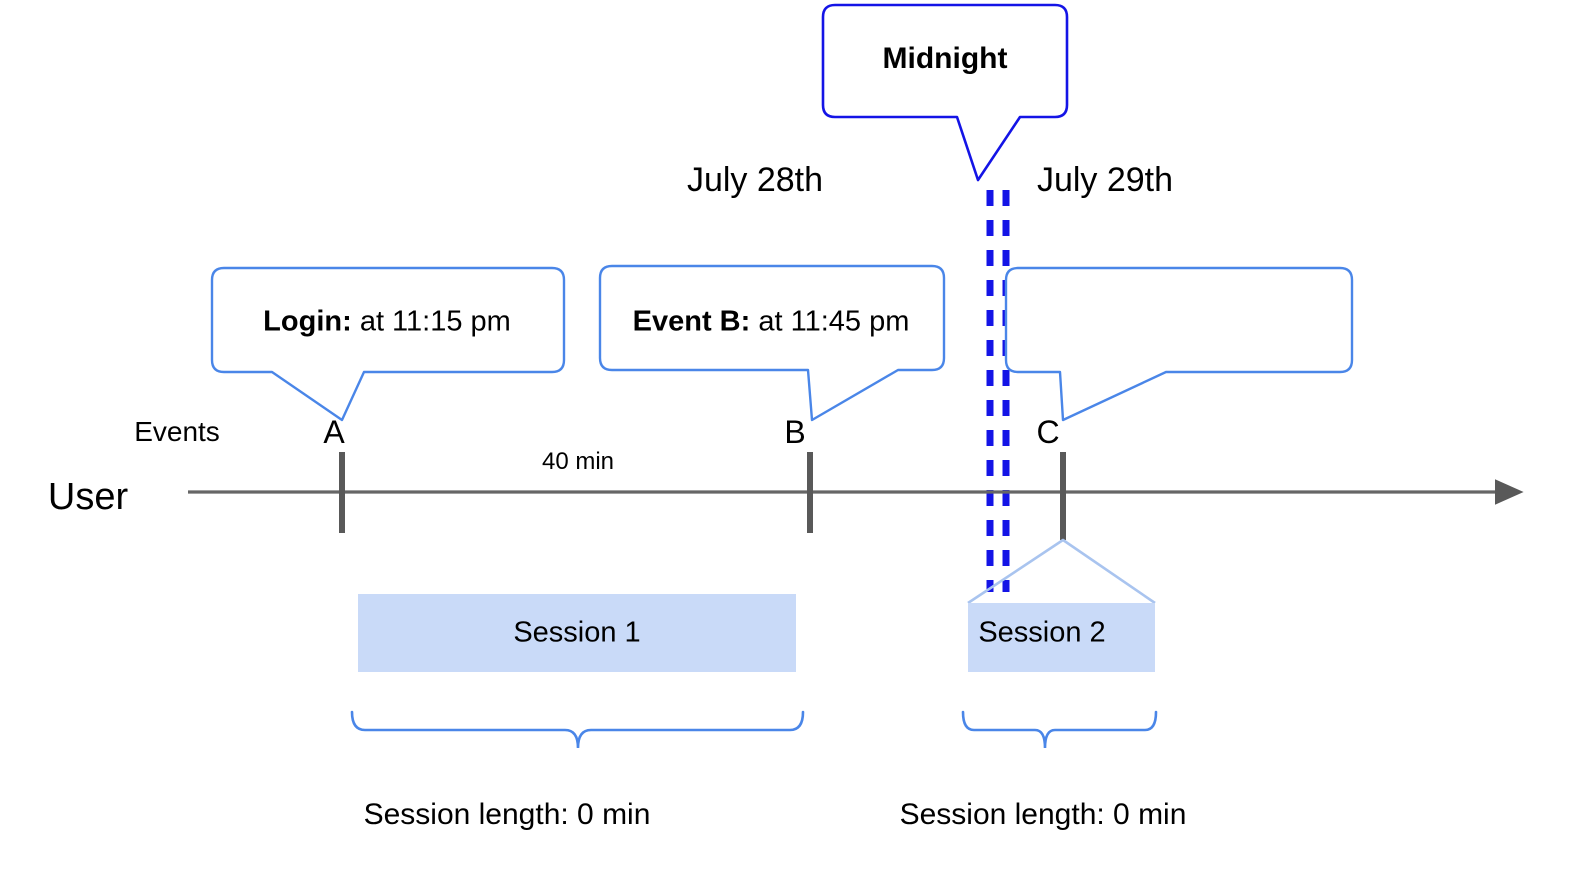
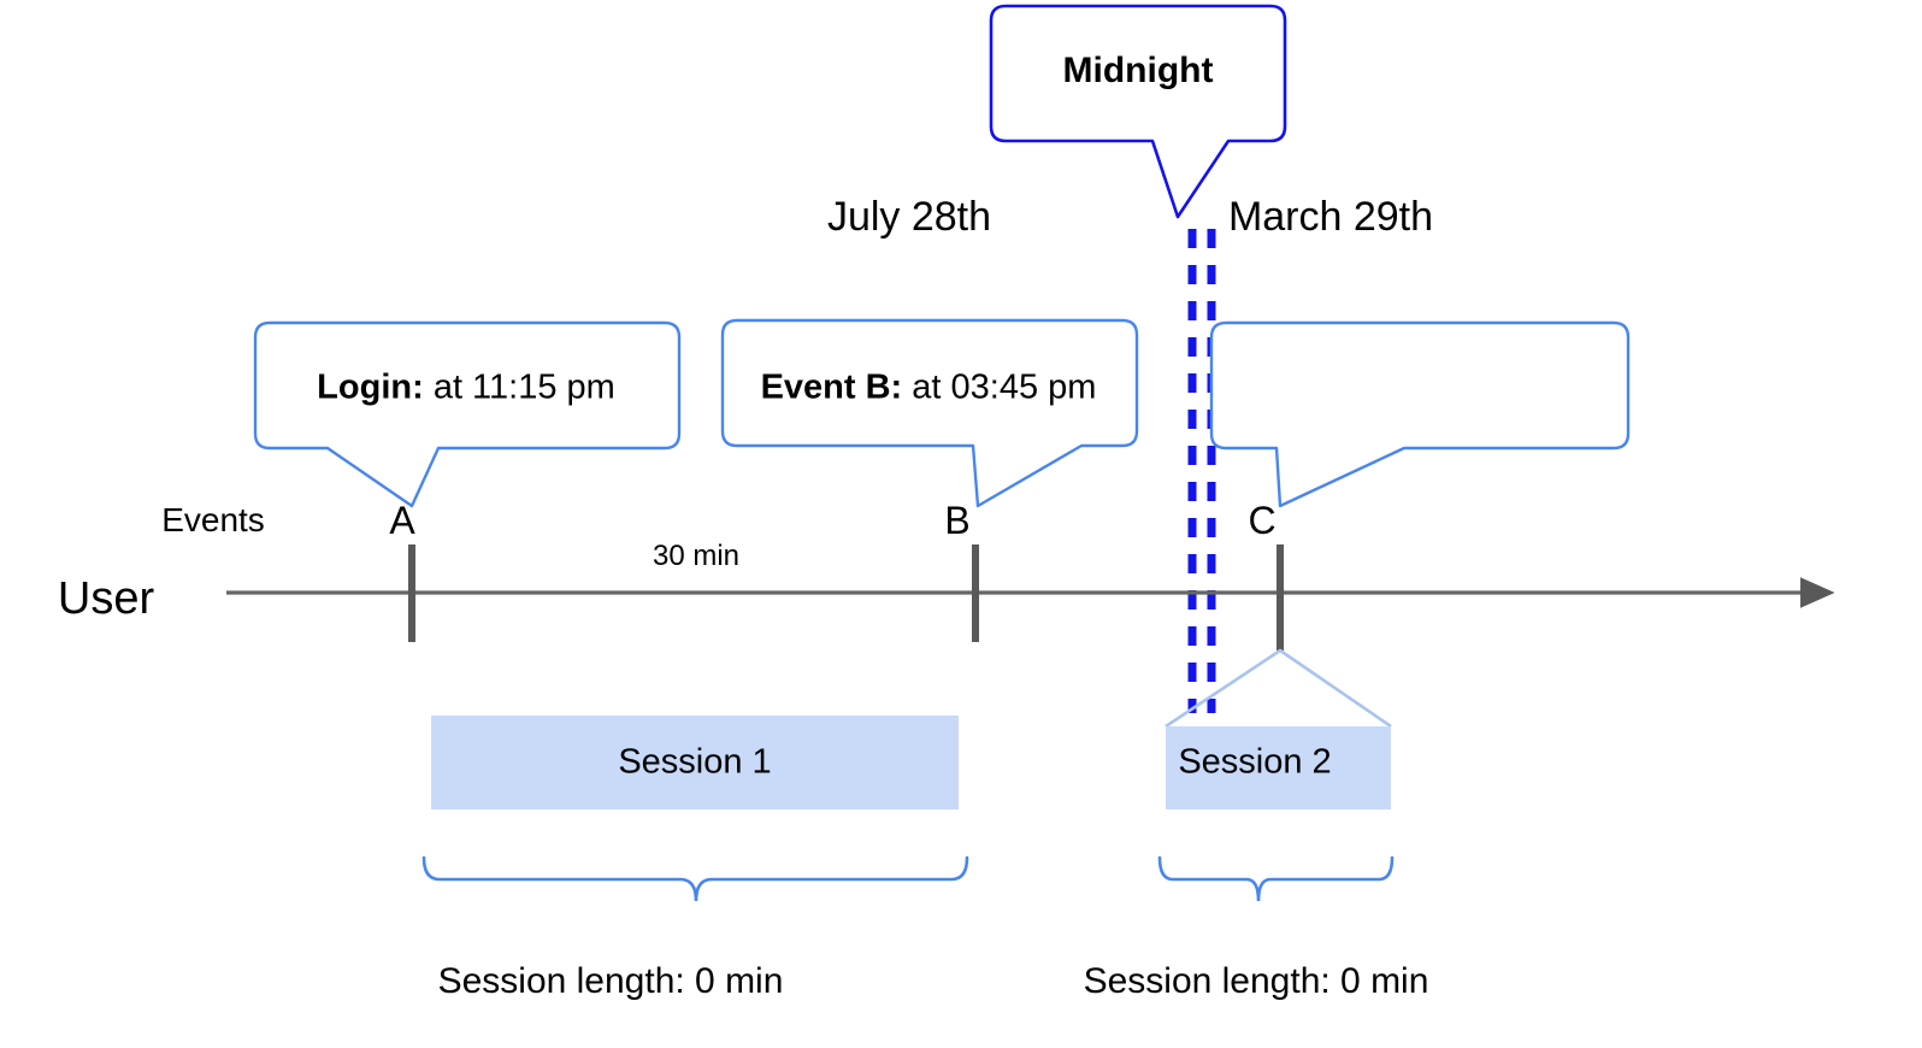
  Midnight
  July 28th
- July 29th
+ March 29th
  Login: at 11:15 pm
- Event B: at 11:45 pm
+ Event B: at 03:45 pm
  Events
  User
  A
  B
  C
- 40 min
+ 30 min
  Session 1
  Session 2
  Session length: 0 min
  Session length: 0 min
